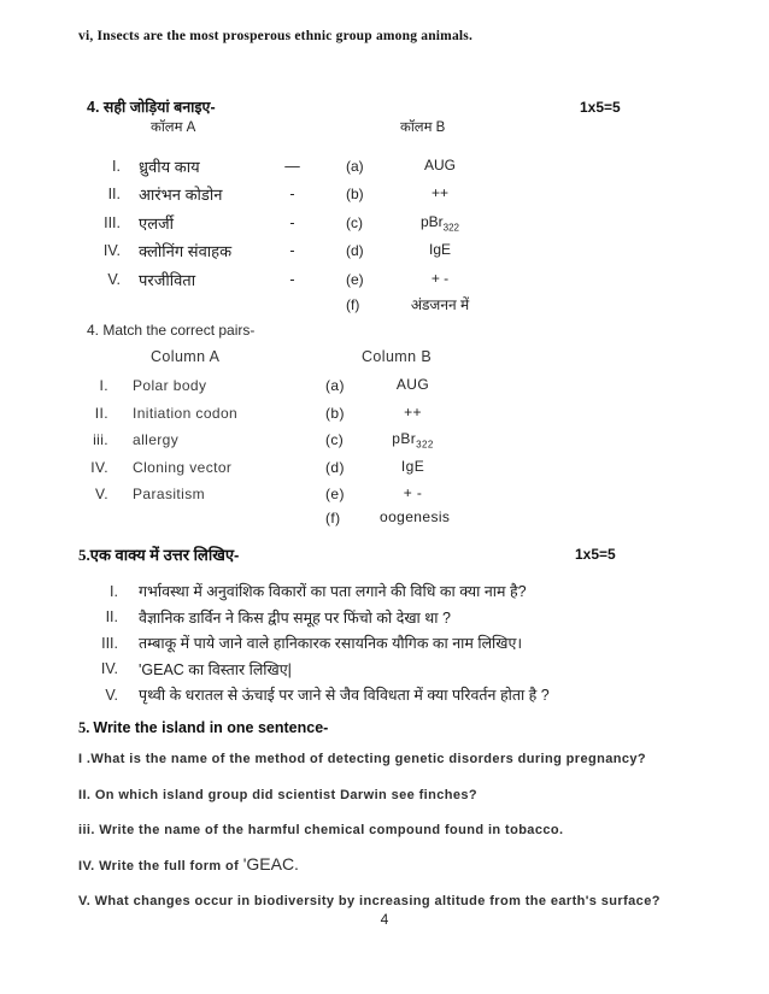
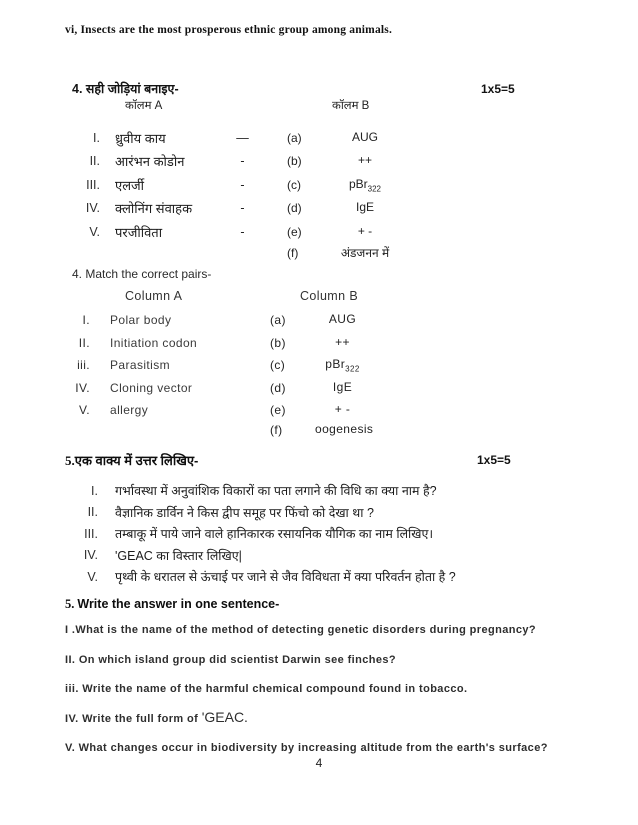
  vi, Insects are the most prosperous ethnic group among animals.
  4. सही जोड़ियां बनाइए-
  1x5=5
  कॉलम A
  कॉलम B
  I.
  ध्रुवीय काय
  —
  (a)
  AUG
  II.
  आरंभन कोडोन
  -
  (b)
  ++
  III.
  एलर्जी
  -
  (c)
  pBr322
  IV.
  क्लोनिंग संवाहक
  -
  (d)
  IgE
  V.
  परजीविता
  -
  (e)
  + -
  (f)
  अंडजनन में
  4. Match the correct pairs-
  Column A
  Column B
  I.
  Polar body
  (a)
  AUG
  II.
  Initiation codon
  (b)
  ++
  iii.
- allergy
+ Parasitism
  (c)
  pBr322
  IV.
  Cloning vector
  (d)
  IgE
  V.
- Parasitism
+ allergy
  (e)
  + -
  (f)
  oogenesis
  5.एक वाक्य में उत्तर लिखिए-
  1x5=5
  I.
  गर्भावस्था में अनुवांशिक विकारों का पता लगाने की विधि का क्या नाम है?
  II.
  वैज्ञानिक डार्विन ने किस द्वीप समूह पर फिंचो को देखा था ?
  III.
  तम्बाकू में पाये जाने वाले हानिकारक रसायनिक यौगिक का नाम लिखिए।
  IV.
  'GEAC का विस्तार लिखिए|
  V.
  पृथ्वी के धरातल से ऊंचाई पर जाने से जैव विविधता में क्या परिवर्तन होता है ?
- 5. Write the island in one sentence-
+ 5. Write the answer in one sentence-
  I .What is the name of the method of detecting genetic disorders during pregnancy?
  II. On which island group did scientist Darwin see finches?
  iii. Write the name of the harmful chemical compound found in tobacco.
  IV. Write the full form of 'GEAC.
  V. What changes occur in biodiversity by increasing altitude from the earth's surface?
  4
